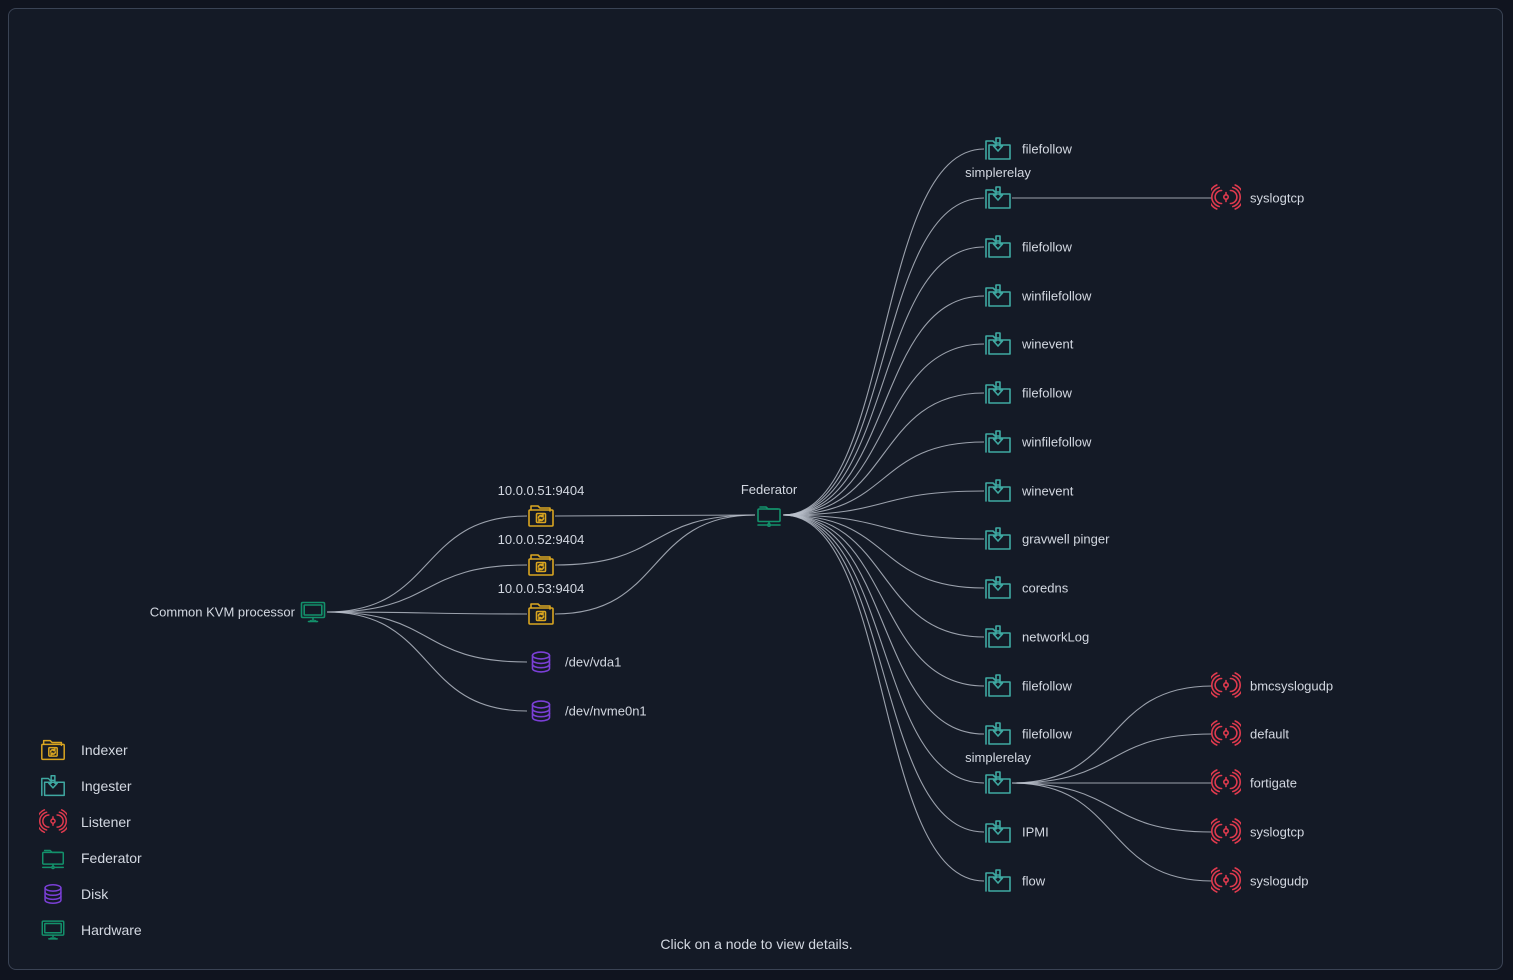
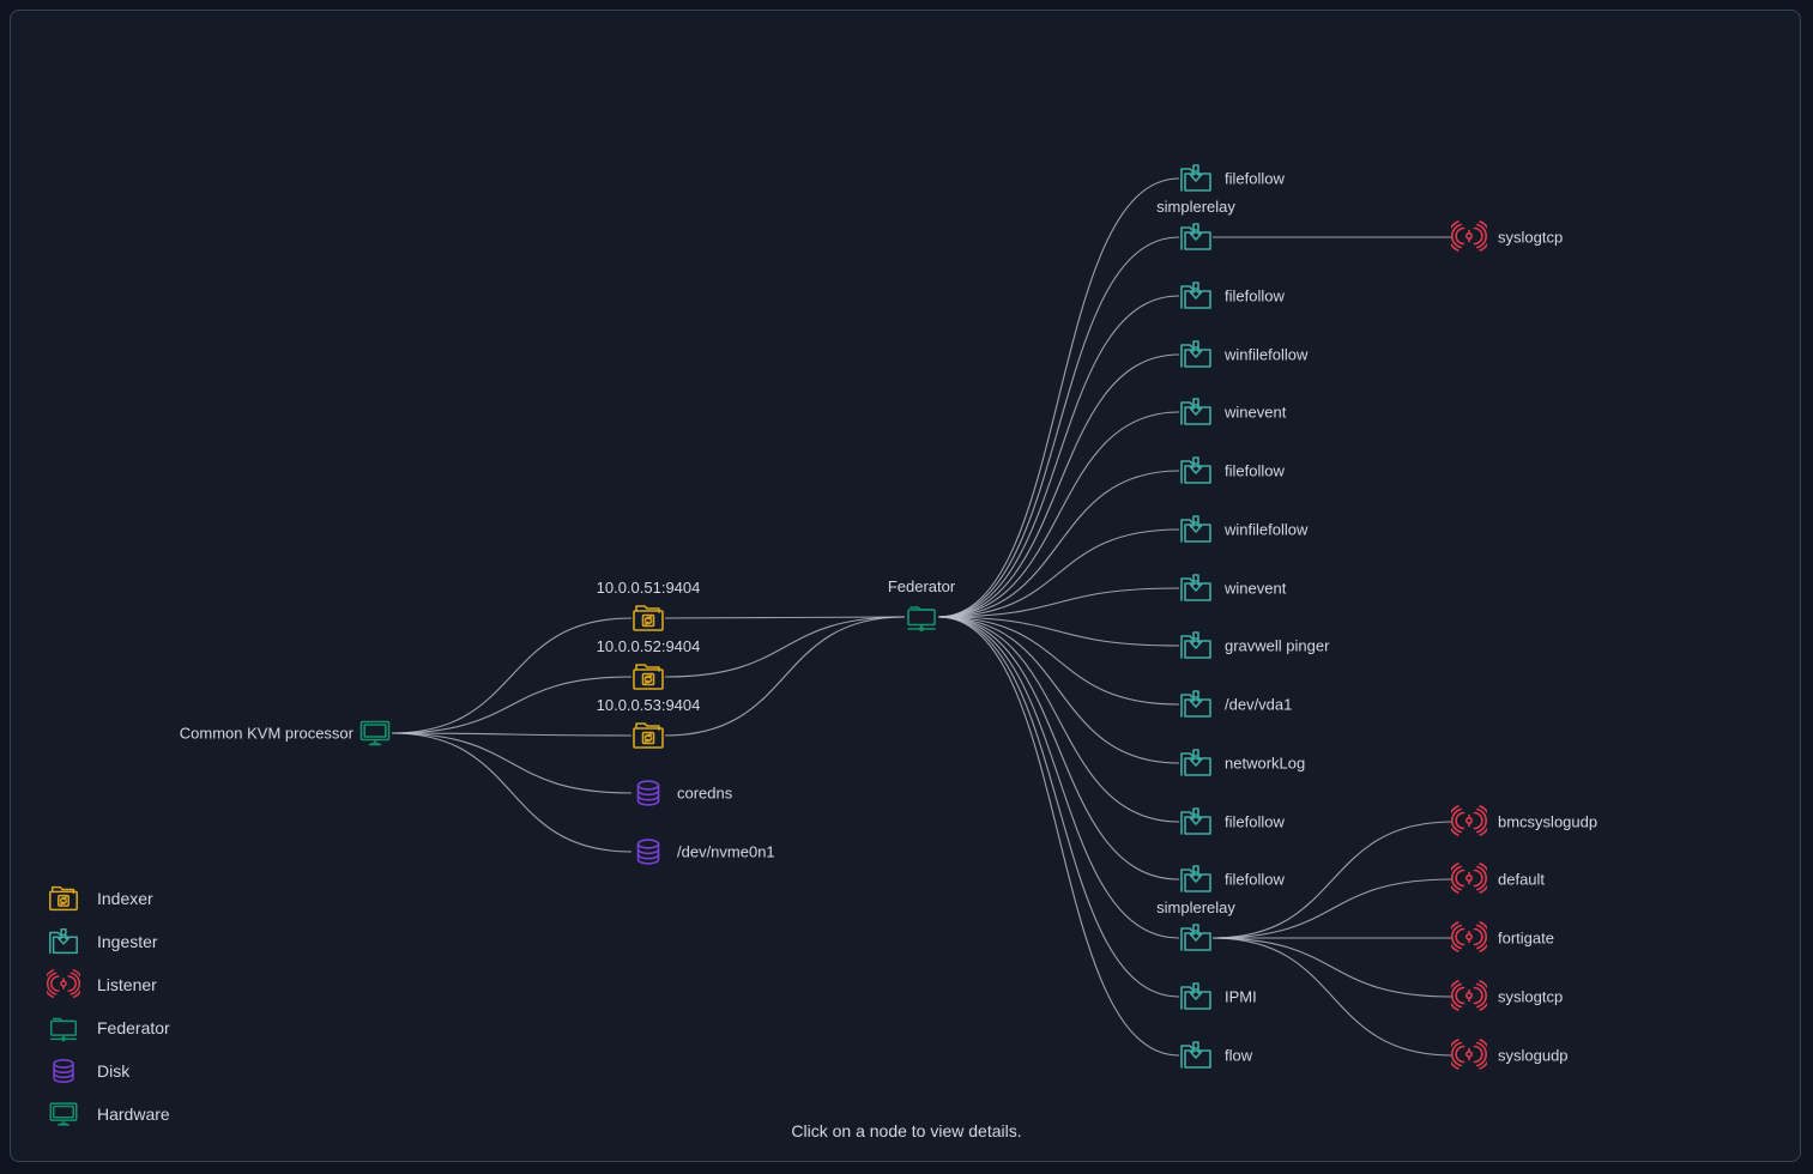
  Common KVM processor
  10.0.0.51:9404
  10.0.0.52:9404
  10.0.0.53:9404
- /dev/vda1
+ coredns
  /dev/nvme0n1
  Federator
  filefollow
  simplerelay
  filefollow
  winfilefollow
  winevent
  filefollow
  winfilefollow
  winevent
  gravwell pinger
- coredns
+ /dev/vda1
  networkLog
  filefollow
  filefollow
  simplerelay
  IPMI
  flow
  syslogtcp
  bmcsyslogudp
  default
  fortigate
  syslogtcp
  syslogudp
  Indexer
  Ingester
  Listener
  Federator
  Disk
  Hardware
  Click on a node to view details.
